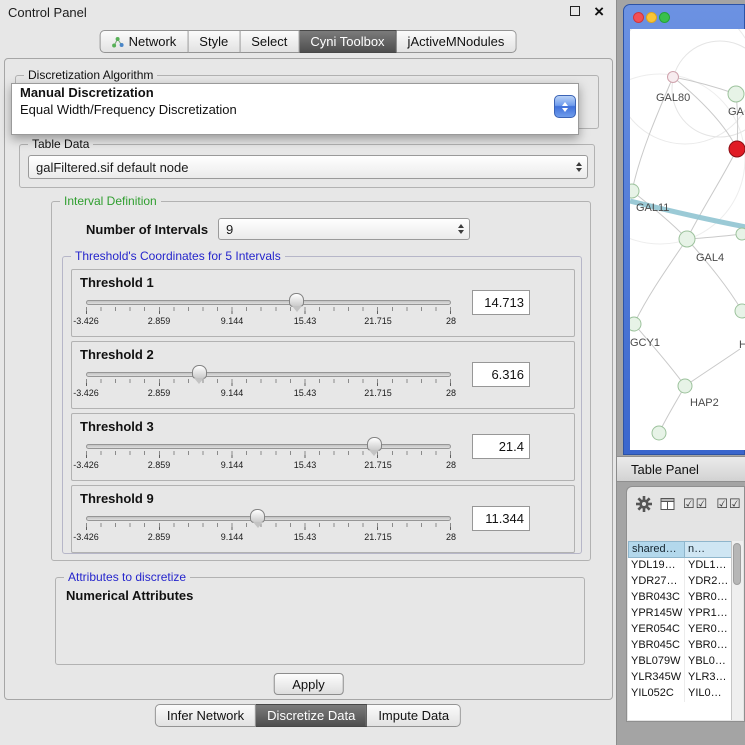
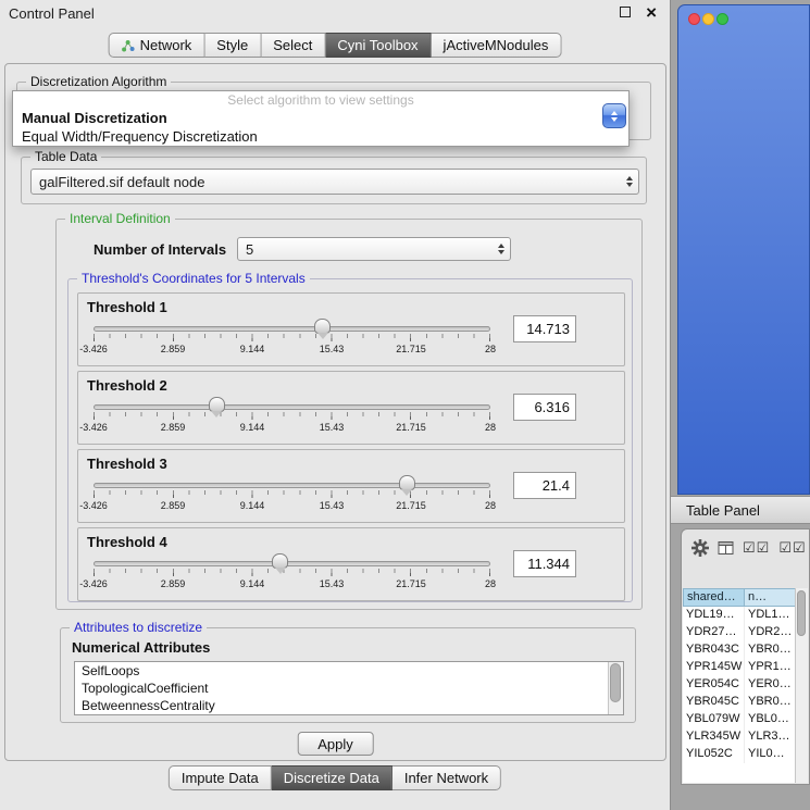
  Control Panel
  ×
  Network
  Style
  Select
  Cyni Toolbox
  jActiveMNodules
  Discretization Algorithm
+ Select algorithm to view settings
  Manual Discretization
  Equal Width/Frequency Discretization
  Table Data
  galFiltered.sif default node
  Interval Definition
  Number of Intervals
- 9
+ 5
  Threshold's Coordinates for 5 Intervals
  Threshold 1
  -3.426
  2.859
  9.144
  15.43
  21.715
  28
  14.713
  Threshold 2
  -3.426
  2.859
  9.144
  15.43
  21.715
  28
  6.316
  Threshold 3
  -3.426
  2.859
  9.144
  15.43
  21.715
  28
  21.4
- Threshold 9
+ Threshold 4
  -3.426
  2.859
  9.144
  15.43
  21.715
  28
  11.344
  Attributes to discretize
  Numerical Attributes
+ SelfLoops
+ TopologicalCoefficient
+ BetweennessCentrality
  Apply
- Infer Network
+ Impute Data
  Discretize Data
- Impute Data
+ Infer Network
- GAL80
- GA
- GAL11
- GAL4
- GCY1
- H
- HAP2
  Table Panel
  ☑☑
  ☑☑
  shared…
  n…
  YDL19…
  YDL1…
  YDR27…
  YDR2…
  YBR043C
  YBR0…
  YPR145W
  YPR1…
  YER054C
  YER0…
  YBR045C
  YBR0…
  YBL079W
  YBL0…
  YLR345W
  YLR3…
  YIL052C
  YIL0…
